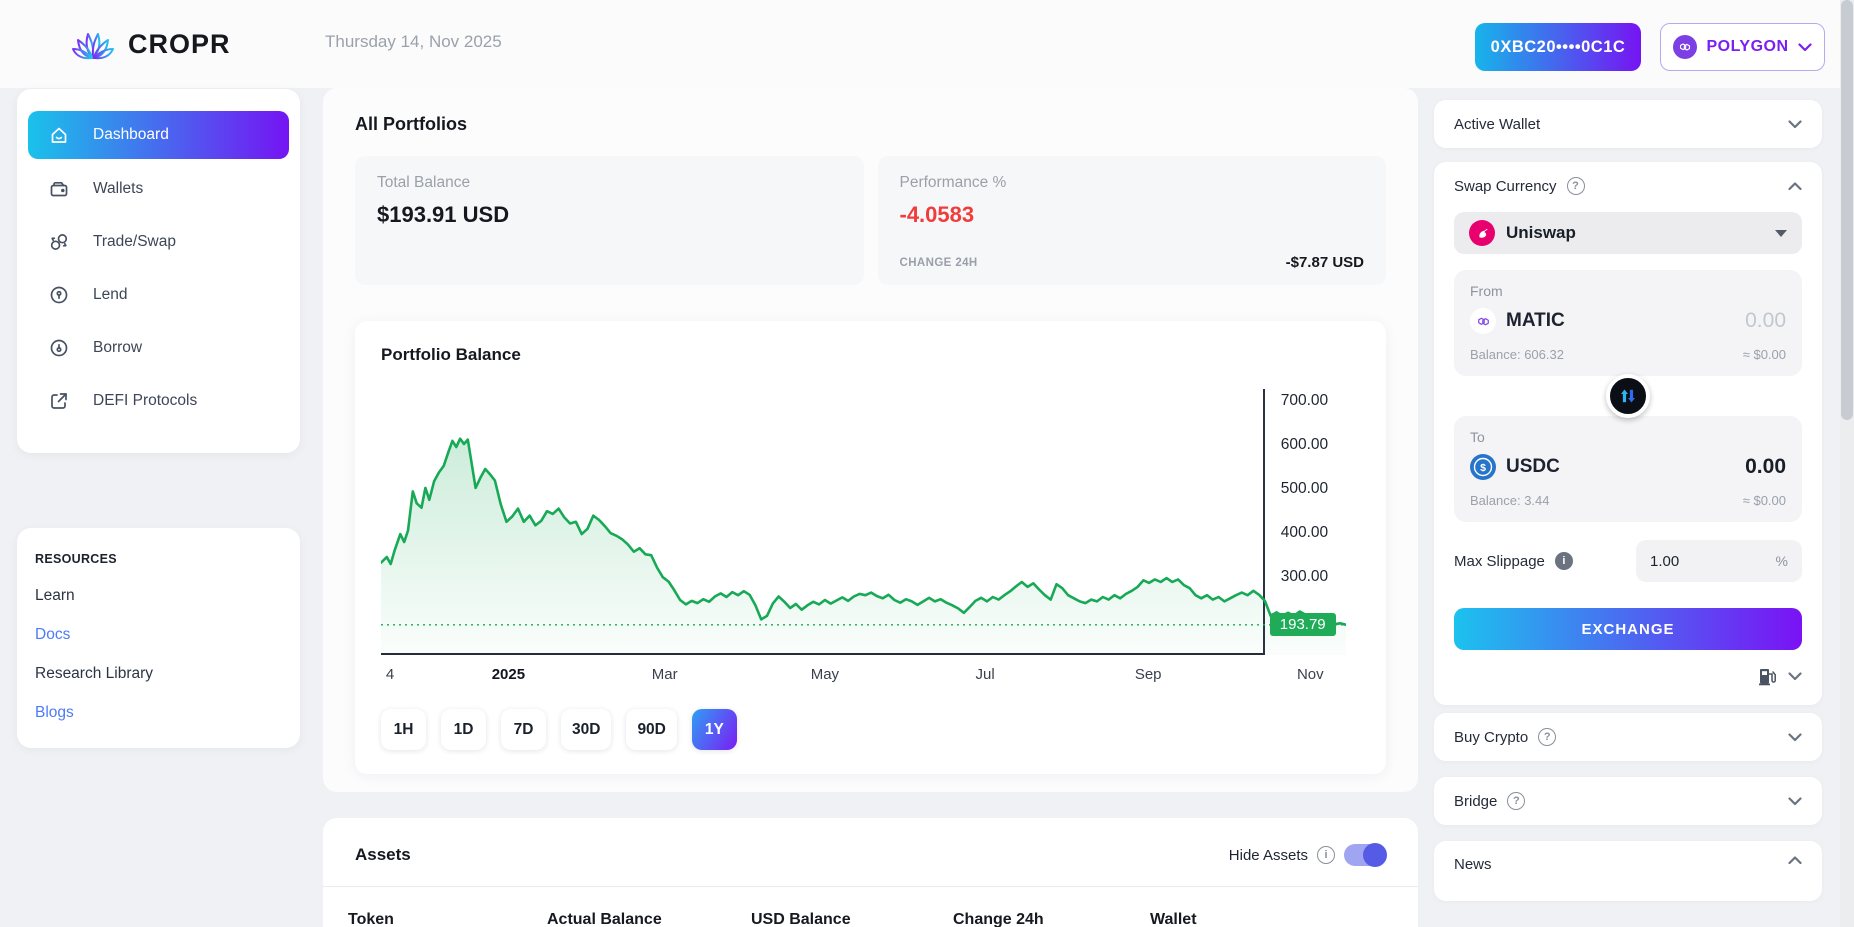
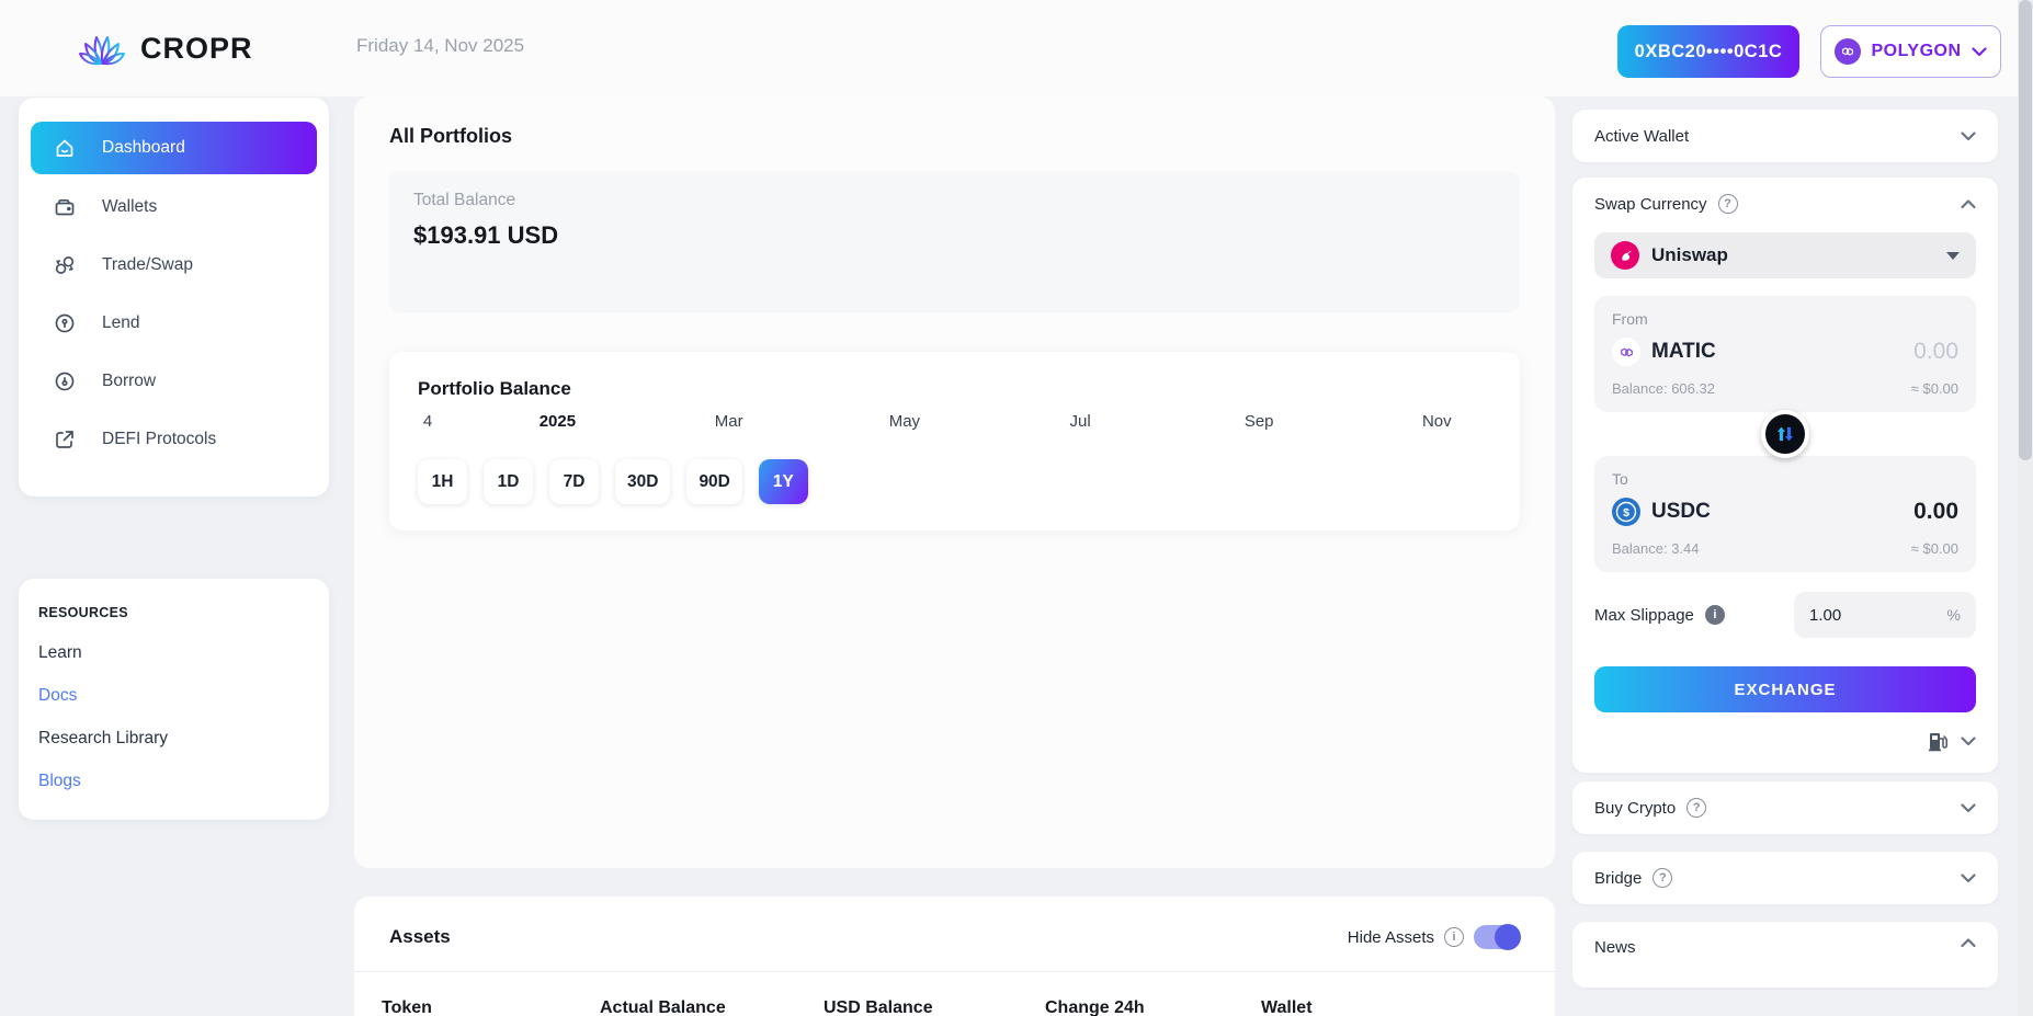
  CROPR
- Thursday 14, Nov 2025
+ Friday 14, Nov 2025
  0XBC20••••0C1C
  POLYGON
  Dashboard
  Wallets
  Trade/Swap
  Lend
  Borrow
  DEFI Protocols
  RESOURCES
  Learn
  Docs
  Research Library
  Blogs
  All Portfolios
  Total Balance
  $193.91 USD
- Performance %
- -4.0583
- CHANGE 24H
- -$7.87 USD
  Portfolio Balance
- 193.79
- 700.00
- 600.00
- 500.00
- 400.00
- 300.00
  4
  2025
  Mar
  May
  Jul
  Sep
  Nov
  1H
  1D
  7D
  30D
  90D
  1Y
  Assets
  Hide Assets
  i
  Token
  Actual Balance
  USD Balance
  Change 24h
  Wallet
  Active Wallet
  Swap Currency
  ?
  Uniswap
  From
  MATIC
  0.00
  Balance: 606.32
  ≈ $0.00
  To
  $
  USDC
  0.00
  Balance: 3.44
  ≈ $0.00
  Max Slippage
  i
  1.00
  %
  EXCHANGE
  Buy Crypto
  ?
  Bridge
  ?
  News
